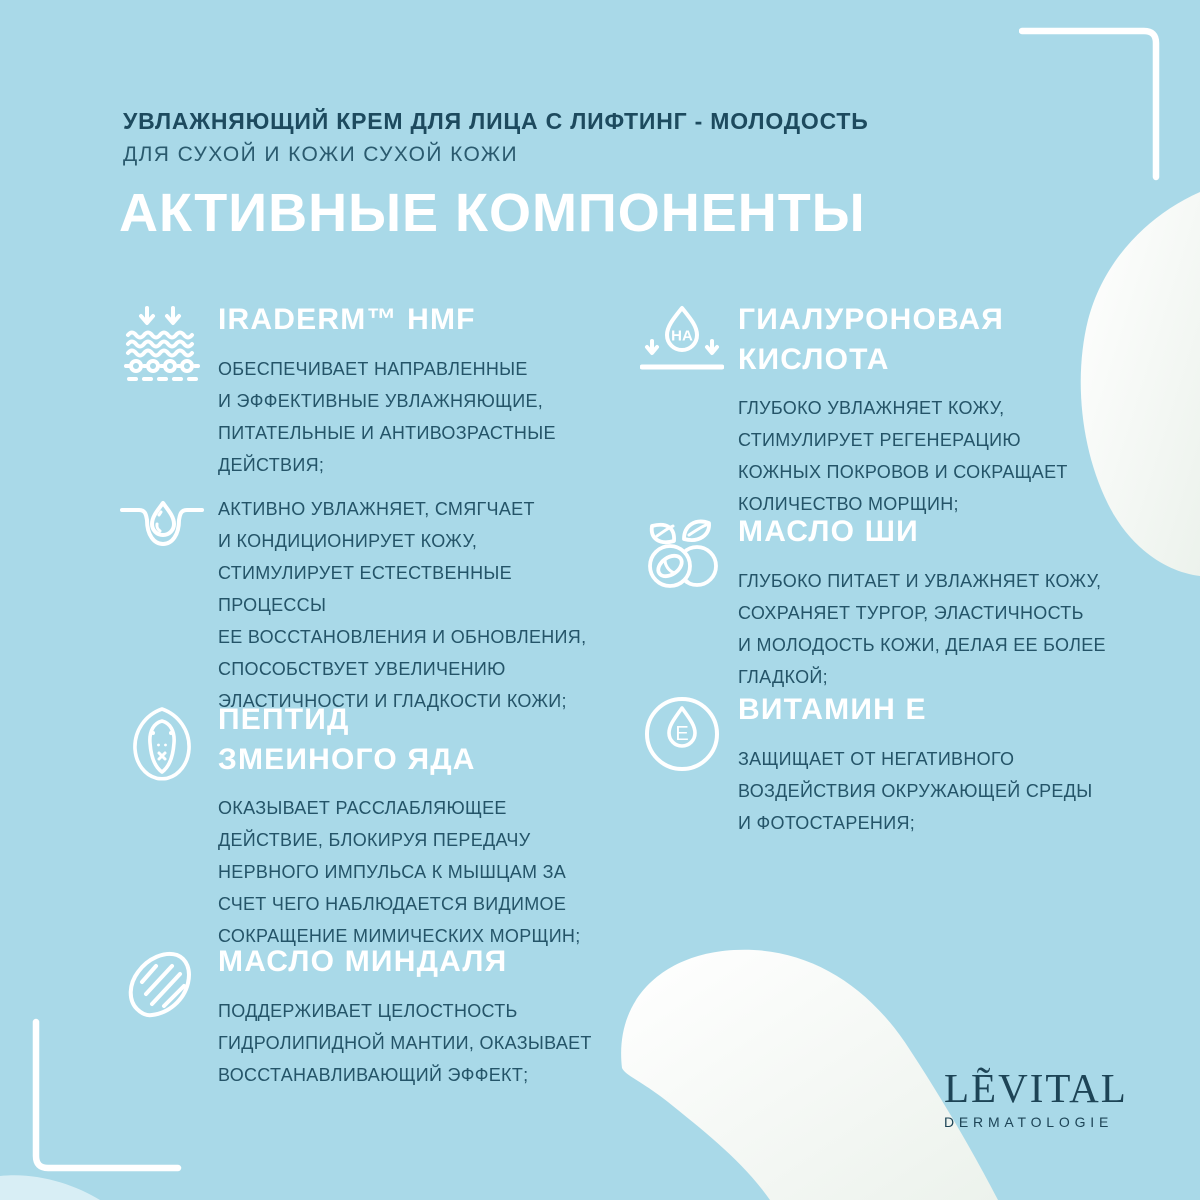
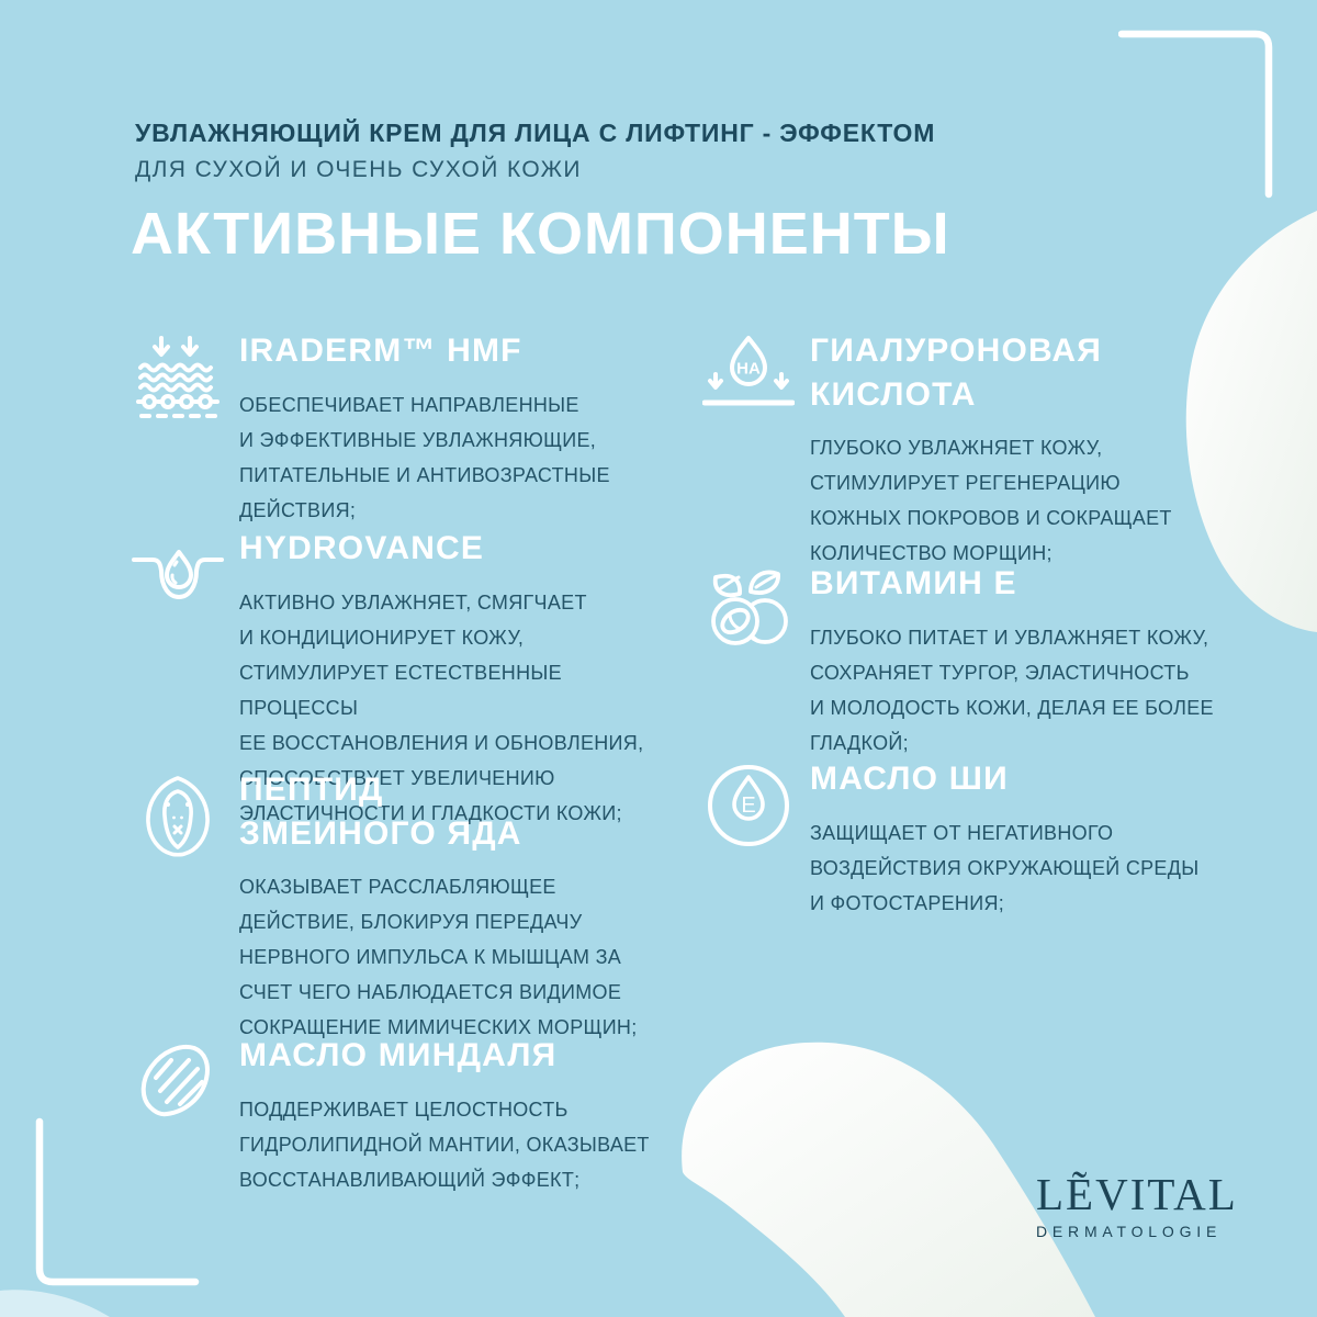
- УВЛАЖНЯЮЩИЙ КРЕМ ДЛЯ ЛИЦА С ЛИФТИНГ - МОЛОДОСТЬ
+ УВЛАЖНЯЮЩИЙ КРЕМ ДЛЯ ЛИЦА С ЛИФТИНГ - ЭФФЕКТОМ
- ДЛЯ СУХОЙ И КОЖИ СУХОЙ КОЖИ
+ ДЛЯ СУХОЙ И ОЧЕНЬ СУХОЙ КОЖИ
  АКТИВНЫЕ КОМПОНЕНТЫ
  IRADERM™ HMF
  ОБЕСПЕЧИВАЕТ НАПРАВЛЕННЫЕ
  И ЭФФЕКТИВНЫЕ УВЛАЖНЯЮЩИЕ,
  ПИТАТЕЛЬНЫЕ И АНТИВОЗРАСТНЫЕ
  ДЕЙСТВИЯ;
+ HYDROVANCE
  АКТИВНО УВЛАЖНЯЕТ, СМЯГЧАЕТ
  И КОНДИЦИОНИРУЕТ КОЖУ,
  СТИМУЛИРУЕТ ЕСТЕСТВЕННЫЕ ПРОЦЕССЫ
  ЕЕ ВОССТАНОВЛЕНИЯ И ОБНОВЛЕНИЯ,
  СПОСОБСТВУЕТ УВЕЛИЧЕНИЮ
  ЭЛАСТИЧНОСТИ И ГЛАДКОСТИ КОЖИ;
  ПЕПТИД
  ЗМЕИНОГО ЯДА
  ОКАЗЫВАЕТ РАССЛАБЛЯЮЩЕЕ
  ДЕЙСТВИЕ, БЛОКИРУЯ ПЕРЕДАЧУ
  НЕРВНОГО ИМПУЛЬСА К МЫШЦАМ ЗА
  СЧЕТ ЧЕГО НАБЛЮДАЕТСЯ ВИДИМОЕ
  СОКРАЩЕНИЕ МИМИЧЕСКИХ МОРЩИН;
  МАСЛО МИНДАЛЯ
  ПОДДЕРЖИВАЕТ ЦЕЛОСТНОСТЬ
  ГИДРОЛИПИДНОЙ МАНТИИ, ОКАЗЫВАЕТ
  ВОССТАНАВЛИВАЮЩИЙ ЭФФЕКТ;
  HA
  ГИАЛУРОНОВАЯ
  КИСЛОТА
  ГЛУБОКО УВЛАЖНЯЕТ КОЖУ,
  СТИМУЛИРУЕТ РЕГЕНЕРАЦИЮ
  КОЖНЫХ ПОКРОВОВ И СОКРАЩАЕТ
  КОЛИЧЕСТВО МОРЩИН;
- МАСЛО ШИ
+ ВИТАМИН Е
  ГЛУБОКО ПИТАЕТ И УВЛАЖНЯЕТ КОЖУ,
  СОХРАНЯЕТ ТУРГОР, ЭЛАСТИЧНОСТЬ
  И МОЛОДОСТЬ КОЖИ, ДЕЛАЯ ЕЕ БОЛЕЕ
  ГЛАДКОЙ;
  E
- ВИТАМИН Е
+ МАСЛО ШИ
  ЗАЩИЩАЕТ ОТ НЕГАТИВНОГО
  ВОЗДЕЙСТВИЯ ОКРУЖАЮЩЕЙ СРЕДЫ
  И ФОТОСТАРЕНИЯ;
  LẼVITAL
  DERMATOLOGIE
